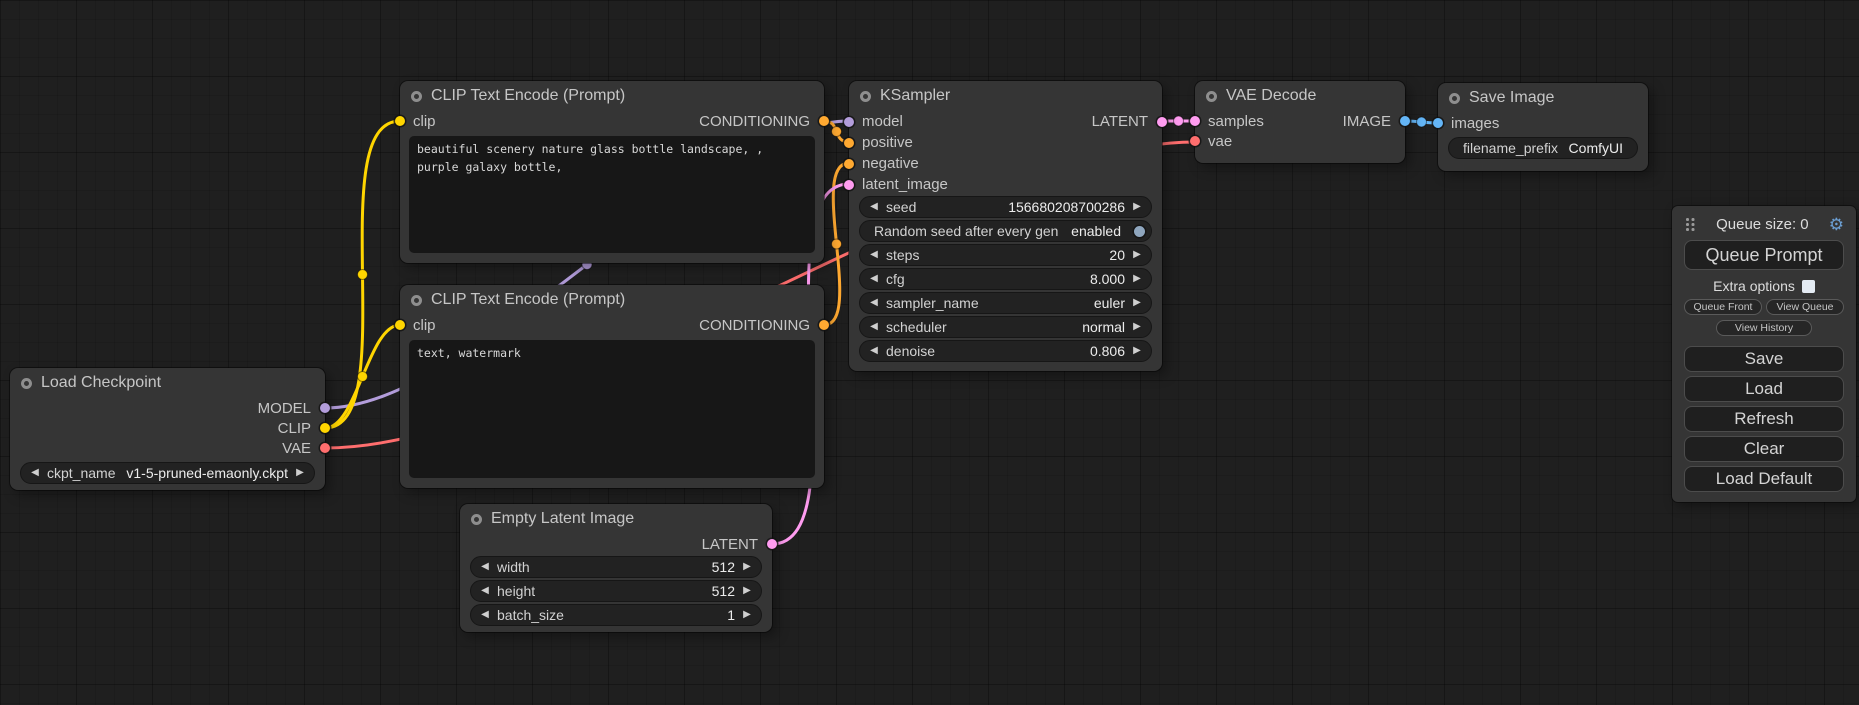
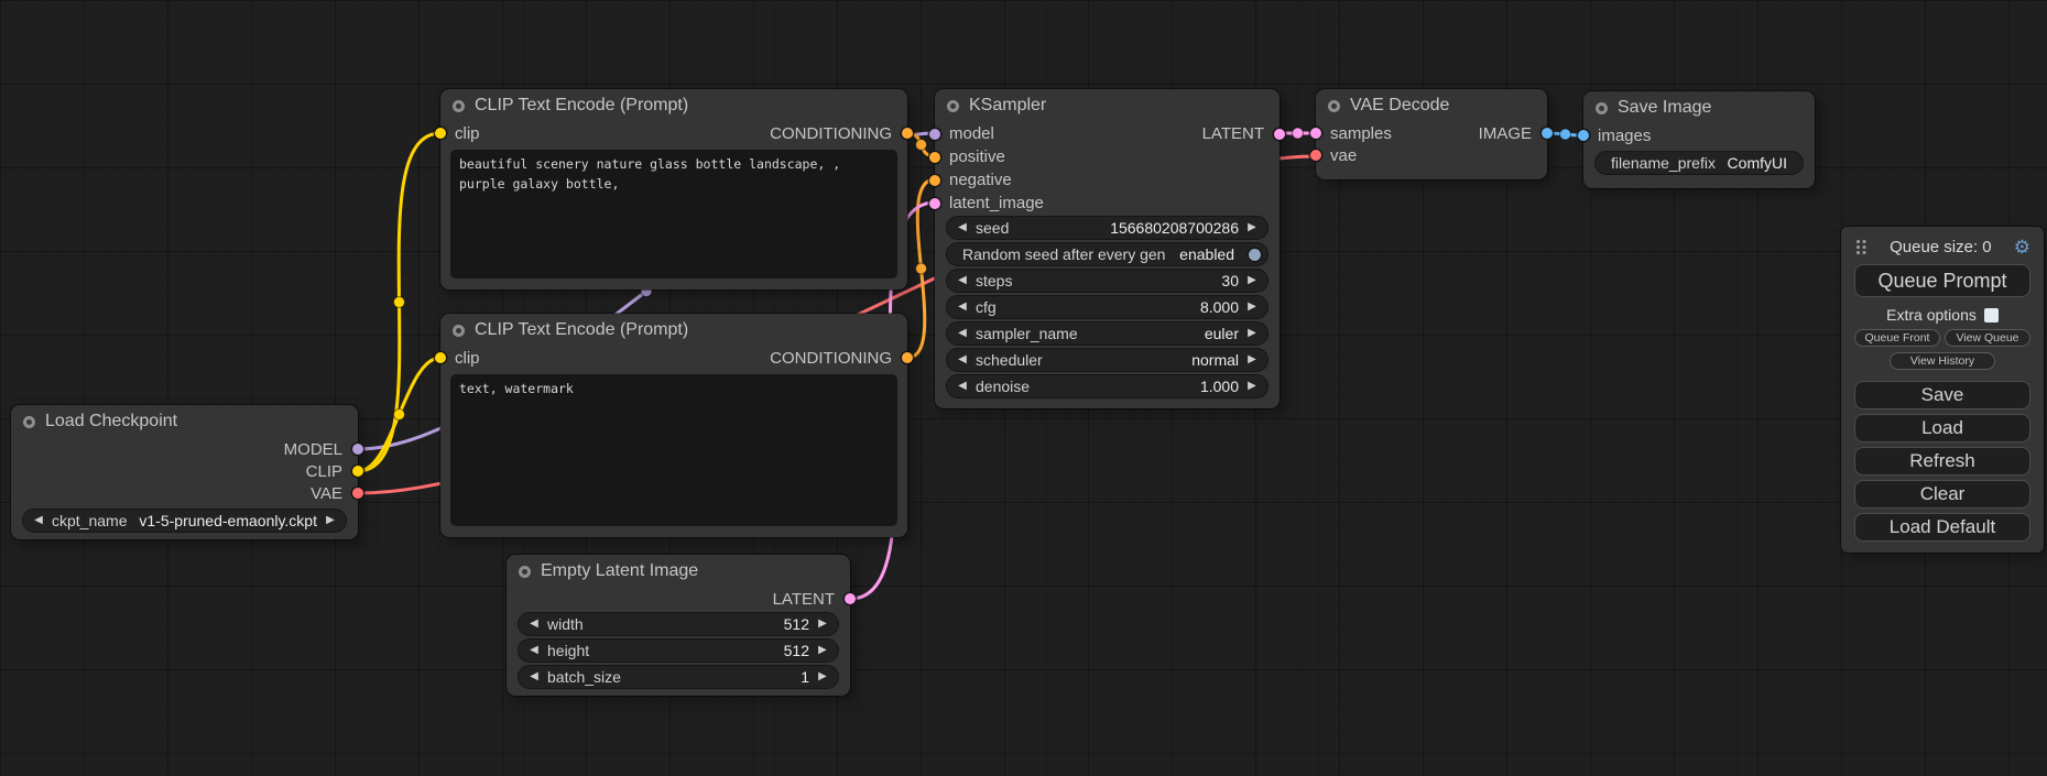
  Load Checkpoint
  MODEL
  CLIP
  VAE
  ◀
  ckpt_name
  v1-5-pruned-emaonly.ckpt
  ▶
  CLIP Text Encode (Prompt)
  clip
  CONDITIONING
  CLIP Text Encode (Prompt)
  clip
  CONDITIONING
  text, watermark
  Empty Latent Image
  LATENT
  ◀
  width
  512
  ▶
  ◀
  height
  512
  ▶
  ◀
  batch_size
  1
  ▶
  KSampler
  model
  LATENT
  positive
  negative
  latent_image
  ◀
  seed
  156680208700286
  ▶
  Random seed after every gen
  enabled
  ◀
  steps
- 20
+ 30
  ▶
  ◀
  cfg
  8.000
  ▶
  ◀
  sampler_name
  euler
  ▶
  ◀
  scheduler
  normal
  ▶
  ◀
  denoise
- 0.806
+ 1.000
  ▶
  VAE Decode
  samples
  IMAGE
  vae
  Save Image
  images
  filename_prefix
  ComfyUI
  Queue size: 0
  ⚙
  Queue Prompt
  Extra options
  Queue Front
  View Queue
  View History
  Save
  Load
  Refresh
  Clear
  Load Default
